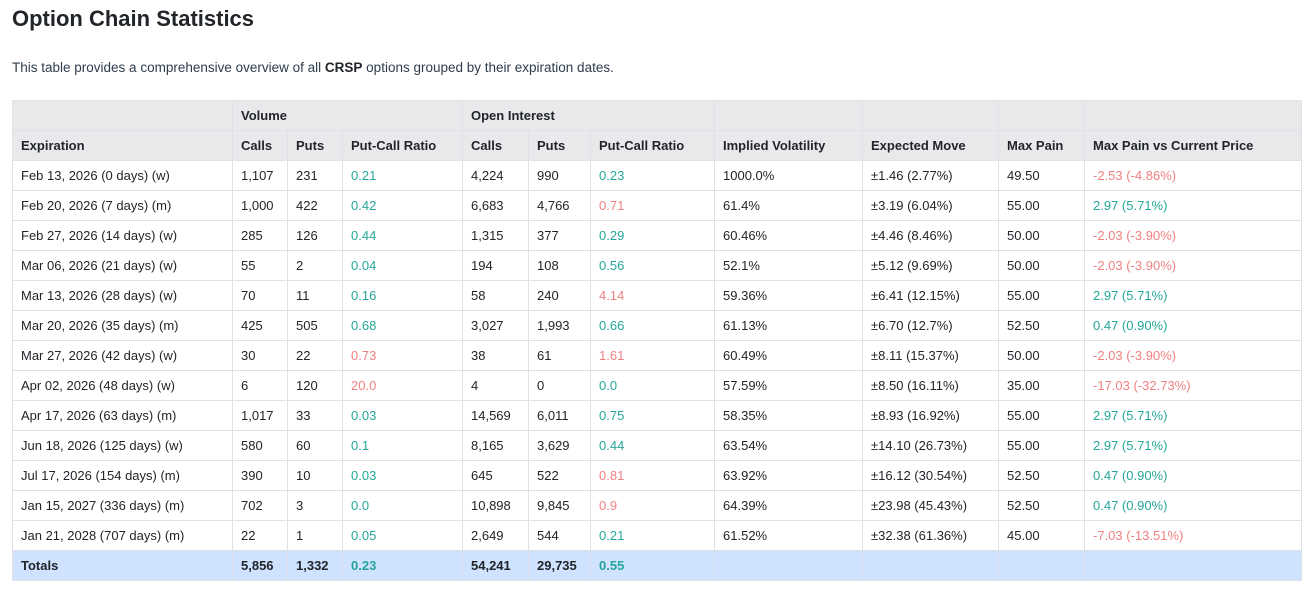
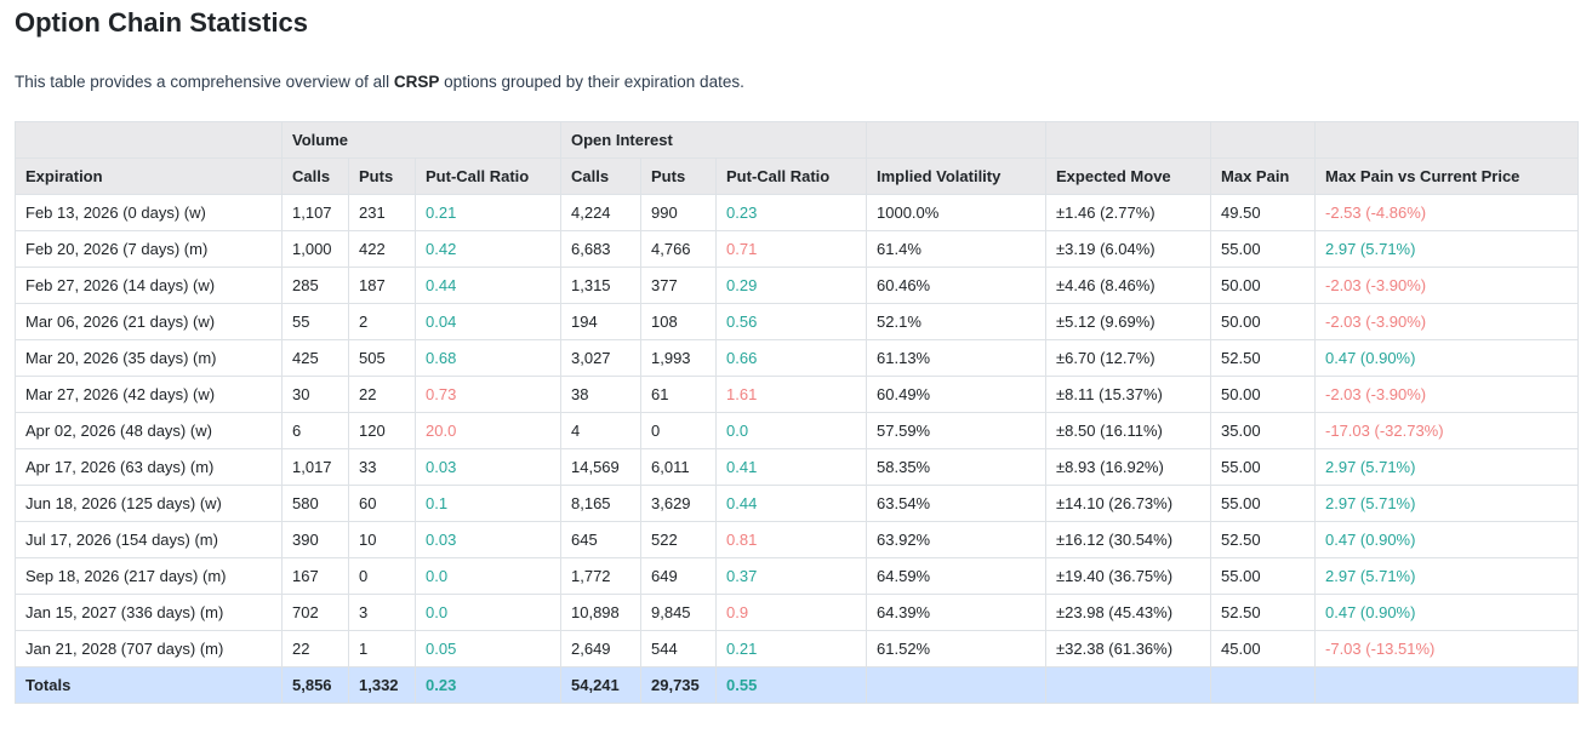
  Option Chain Statistics
  This table provides a comprehensive overview of all CRSP options grouped by their expiration dates.
  	Volume	Open Interest
  Expiration	Calls	Puts	Put-Call Ratio	Calls	Puts	Put-Call Ratio	Implied Volatility	Expected Move	Max Pain	Max Pain vs Current Price
  Feb 13, 2026 (0 days) (w)	1,107	231	0.21	4,224	990	0.23	1000.0%	±1.46 (2.77%)	49.50	-2.53 (-4.86%)
  Feb 20, 2026 (7 days) (m)	1,000	422	0.42	6,683	4,766	0.71	61.4%	±3.19 (6.04%)	55.00	2.97 (5.71%)
- Feb 27, 2026 (14 days) (w)	285	126	0.44	1,315	377	0.29	60.46%	±4.46 (8.46%)	50.00	-2.03 (-3.90%)
+ Feb 27, 2026 (14 days) (w)	285	187	0.44	1,315	377	0.29	60.46%	±4.46 (8.46%)	50.00	-2.03 (-3.90%)
  Mar 06, 2026 (21 days) (w)	55	2	0.04	194	108	0.56	52.1%	±5.12 (9.69%)	50.00	-2.03 (-3.90%)
- Mar 13, 2026 (28 days) (w)	70	11	0.16	58	240	4.14	59.36%	±6.41 (12.15%)	55.00	2.97 (5.71%)
  Mar 20, 2026 (35 days) (m)	425	505	0.68	3,027	1,993	0.66	61.13%	±6.70 (12.7%)	52.50	0.47 (0.90%)
  Mar 27, 2026 (42 days) (w)	30	22	0.73	38	61	1.61	60.49%	±8.11 (15.37%)	50.00	-2.03 (-3.90%)
  Apr 02, 2026 (48 days) (w)	6	120	20.0	4	0	0.0	57.59%	±8.50 (16.11%)	35.00	-17.03 (-32.73%)
- Apr 17, 2026 (63 days) (m)	1,017	33	0.03	14,569	6,011	0.75	58.35%	±8.93 (16.92%)	55.00	2.97 (5.71%)
+ Apr 17, 2026 (63 days) (m)	1,017	33	0.03	14,569	6,011	0.41	58.35%	±8.93 (16.92%)	55.00	2.97 (5.71%)
  Jun 18, 2026 (125 days) (w)	580	60	0.1	8,165	3,629	0.44	63.54%	±14.10 (26.73%)	55.00	2.97 (5.71%)
  Jul 17, 2026 (154 days) (m)	390	10	0.03	645	522	0.81	63.92%	±16.12 (30.54%)	52.50	0.47 (0.90%)
+ Sep 18, 2026 (217 days) (m)	167	0	0.0	1,772	649	0.37	64.59%	±19.40 (36.75%)	55.00	2.97 (5.71%)
  Jan 15, 2027 (336 days) (m)	702	3	0.0	10,898	9,845	0.9	64.39%	±23.98 (45.43%)	52.50	0.47 (0.90%)
  Jan 21, 2028 (707 days) (m)	22	1	0.05	2,649	544	0.21	61.52%	±32.38 (61.36%)	45.00	-7.03 (-13.51%)
  Totals	5,856	1,332	0.23	54,241	29,735	0.55
